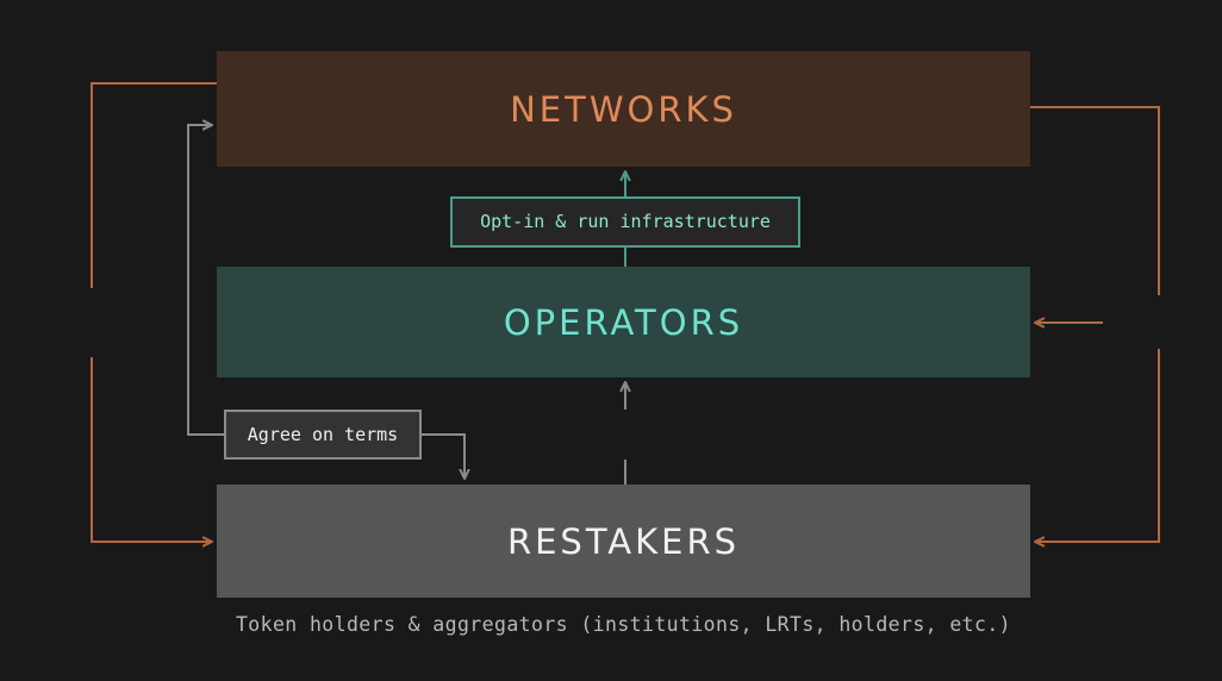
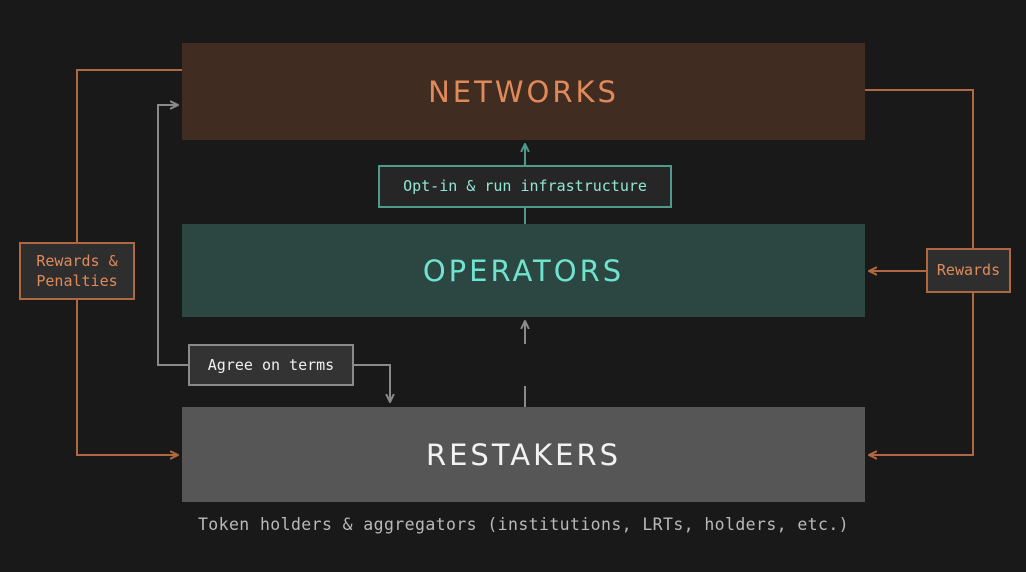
  NETWORKS
  OPERATORS
  RESTAKERS
  Opt-in & run infrastructure
  Agree on terms
+ Rewards &
+ Penalties
+ Rewards
  Token holders & aggregators (institutions, LRTs, holders, etc.)
